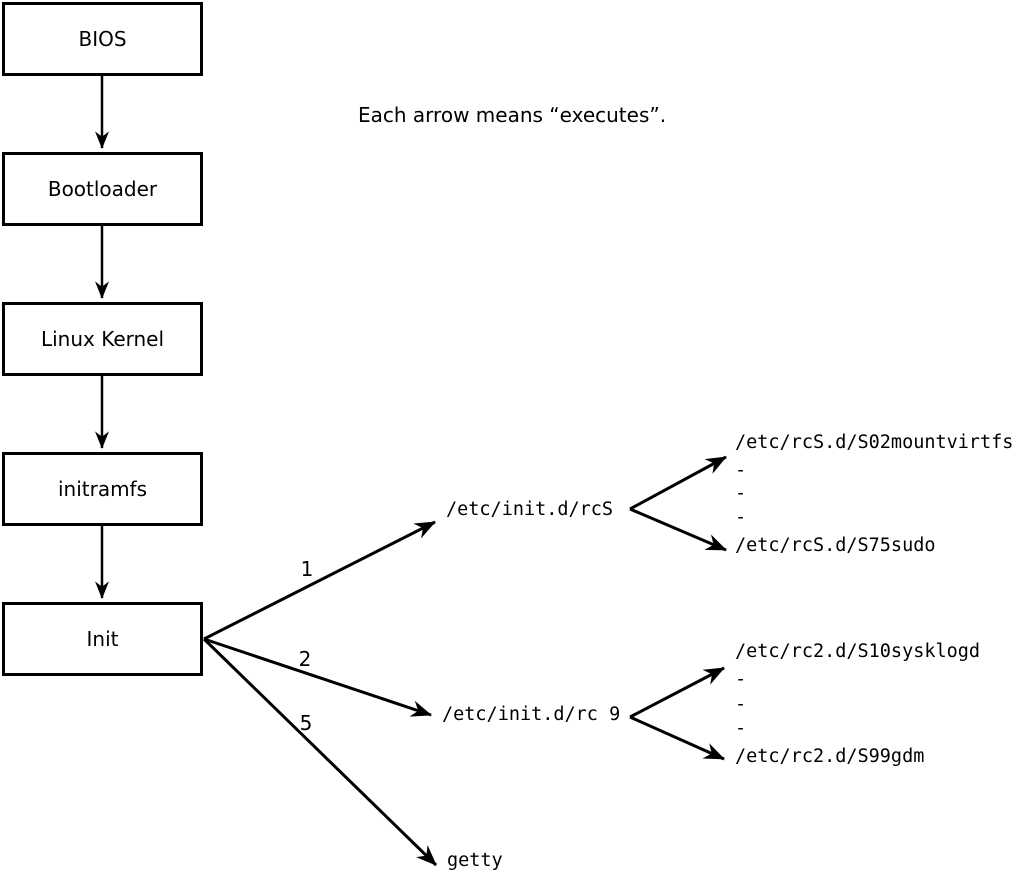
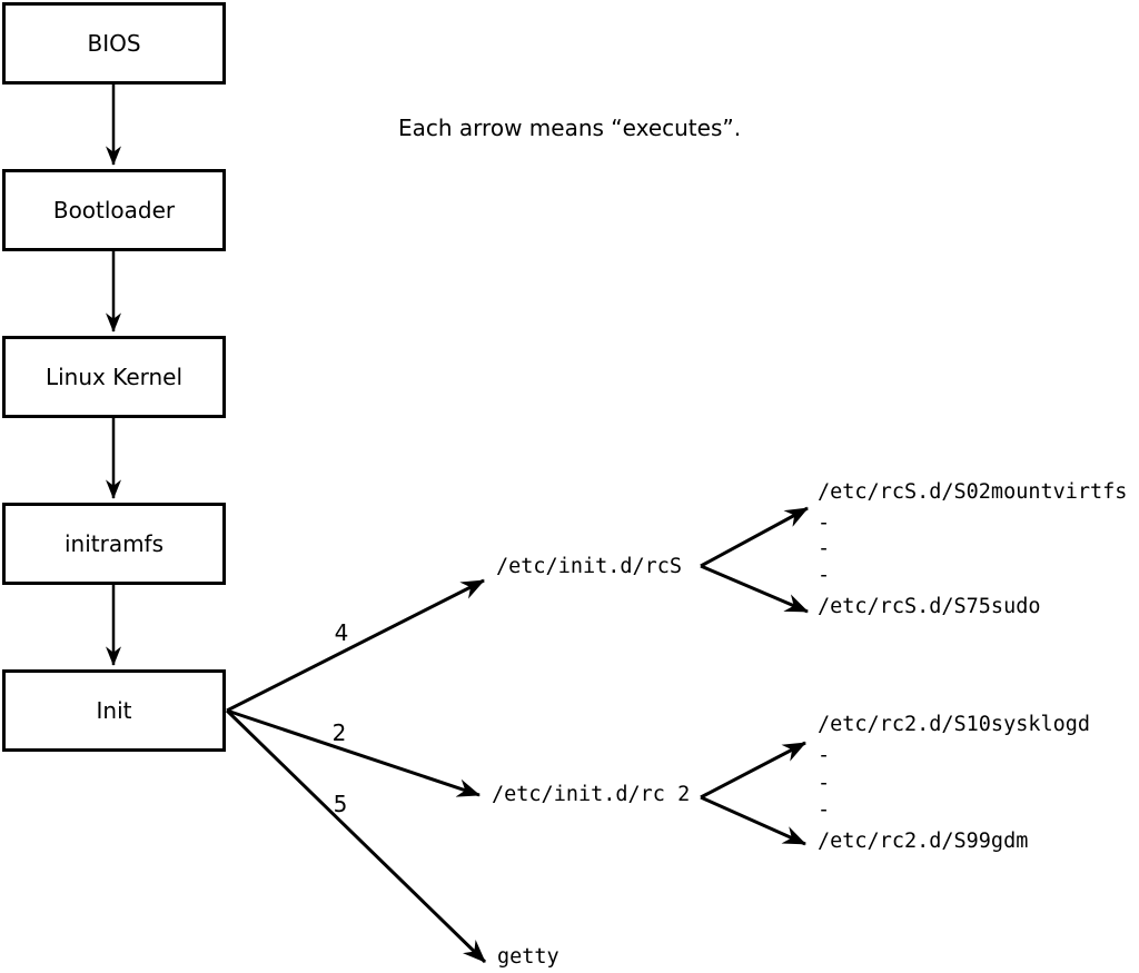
  Each arrow means “executes”.
  BIOS
  Bootloader
  Linux Kernel
  initramfs
  Init
- 1
+ 4
  2
  5
  /etc/init.d/rcS
- /etc/init.d/rc 9
+ /etc/init.d/rc 2
  getty
  /etc/rcS.d/S02mountvirtfs
  -
  -
  -
  /etc/rcS.d/S75sudo
  /etc/rc2.d/S10sysklogd
  -
  -
  -
  /etc/rc2.d/S99gdm
